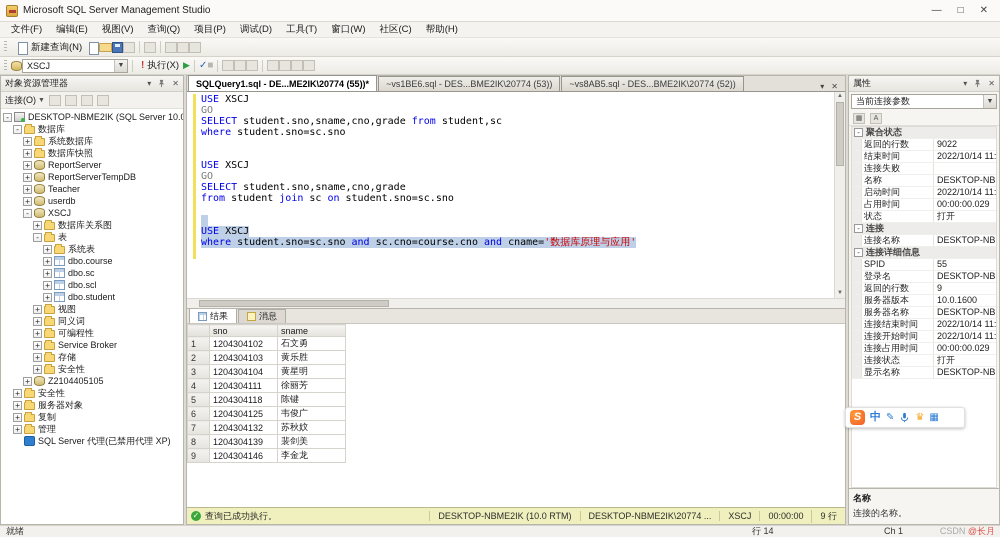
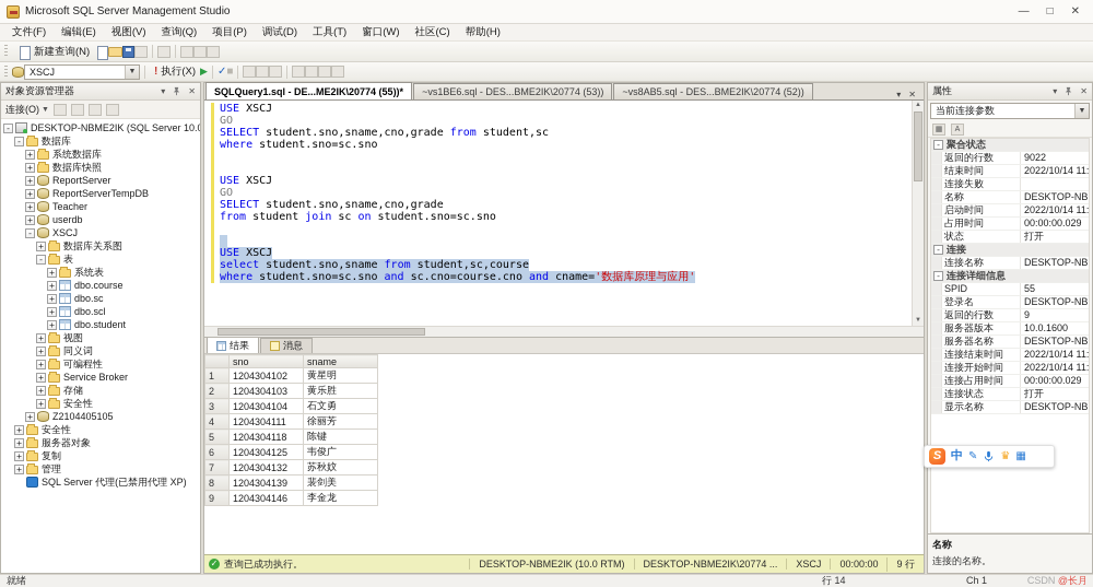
  Microsoft SQL Server Management Studio
  —
  □
  ✕
  文件(F)
  编辑(E)
  视图(V)
  查询(Q)
  项目(P)
  调试(D)
  工具(T)
  窗口(W)
  社区(C)
  帮助(H)
  新建查询(N)
  XSCJ
  !
  执行(X)
  ▶
  ✓
  ■
  对象资源管理器
  ▾
  ✕
  连接(O)
  -
  DESKTOP-NBME2IK (SQL Server 10.
  -
  数据库
  +
  系统数据库
  +
  数据库快照
  +
  ReportServer
  +
  ReportServerTempDB
  +
  Teacher
  +
  userdb
  -
  XSCJ
  +
  数据库关系图
  -
  表
  +
  系统表
  +
  dbo.course
  +
  dbo.sc
  +
  dbo.scl
  +
  dbo.student
  +
  视图
  +
  同义词
  +
  可编程性
  +
  Service Broker
  +
  存储
  +
  安全性
  +
  Z2104405105
  +
  安全性
  +
  服务器对象
  +
  复制
  +
  管理
  SQL Server 代理(已禁用代理 XP)
  SQLQuery1.sql - DE...ME2IK\20774 (55))*
  ~vs1BE6.sql - DES...BME2IK\20774 (53))
  ~vs8AB5.sql - DES...BME2IK\20774 (52))
  ▾
  ✕
  USE XSCJ
  GO
  SELECT student.sno,sname,cno,grade from student,sc
  where student.sno=sc.sno
  USE XSCJ
  GO
  SELECT student.sno,sname,cno,grade
  from student join sc on student.sno=sc.sno
  USE XSCJ
+ select student.sno,sname from student,sc,course
  where student.sno=sc.sno and sc.cno=course.cno and cname='数据库原理与应用'
  结果
  消息
  	sno	sname
- 1	1204304102	石文勇
+ 1	1204304102	黄星明
  2	1204304103	黄乐胜
- 3	1204304104	黄星明
+ 3	1204304104	石文勇
  4	1204304111	徐丽芳
  5	1204304118	陈键
  6	1204304125	韦俊广
  7	1204304132	苏秋妏
  8	1204304139	裴剑美
  9	1204304146	李金龙
  ✓
  查询已成功执行。
  DESKTOP-NBME2IK (10.0 RTM)
  DESKTOP-NBME2IK\20774 ...
  XSCJ
  00:00:00
  9 行
  属性
  ▾
  ✕
  当前连接参数
  -
  聚合状态
  返回的行数
  9022
  结束时间
  2022/10/14 11:
  连接失败
  名称
  DESKTOP-NB
  启动时间
  2022/10/14 11:
  占用时间
  00:00:00.029
  状态
  打开
  -
  连接
  连接名称
  -
  连接详细信息
  SPID
  55
  登录名
  DESKTOP-NB
  返回的行数
  9
  服务器版本
  10.0.1600
  服务器名称
  DESKTOP-NB
  连接结束时间
  2022/10/14 11:
  连接开始时间
  2022/10/14 11:
  连接占用时间
  00:00:00.029
  连接状态
  打开
  显示名称
  DESKTOP-NB
  名称
  连接的名称。
  S
  中
  ✎
  ♛
  ▦
  就绪
  行 14
  Ch 1
  CSDN @长月
